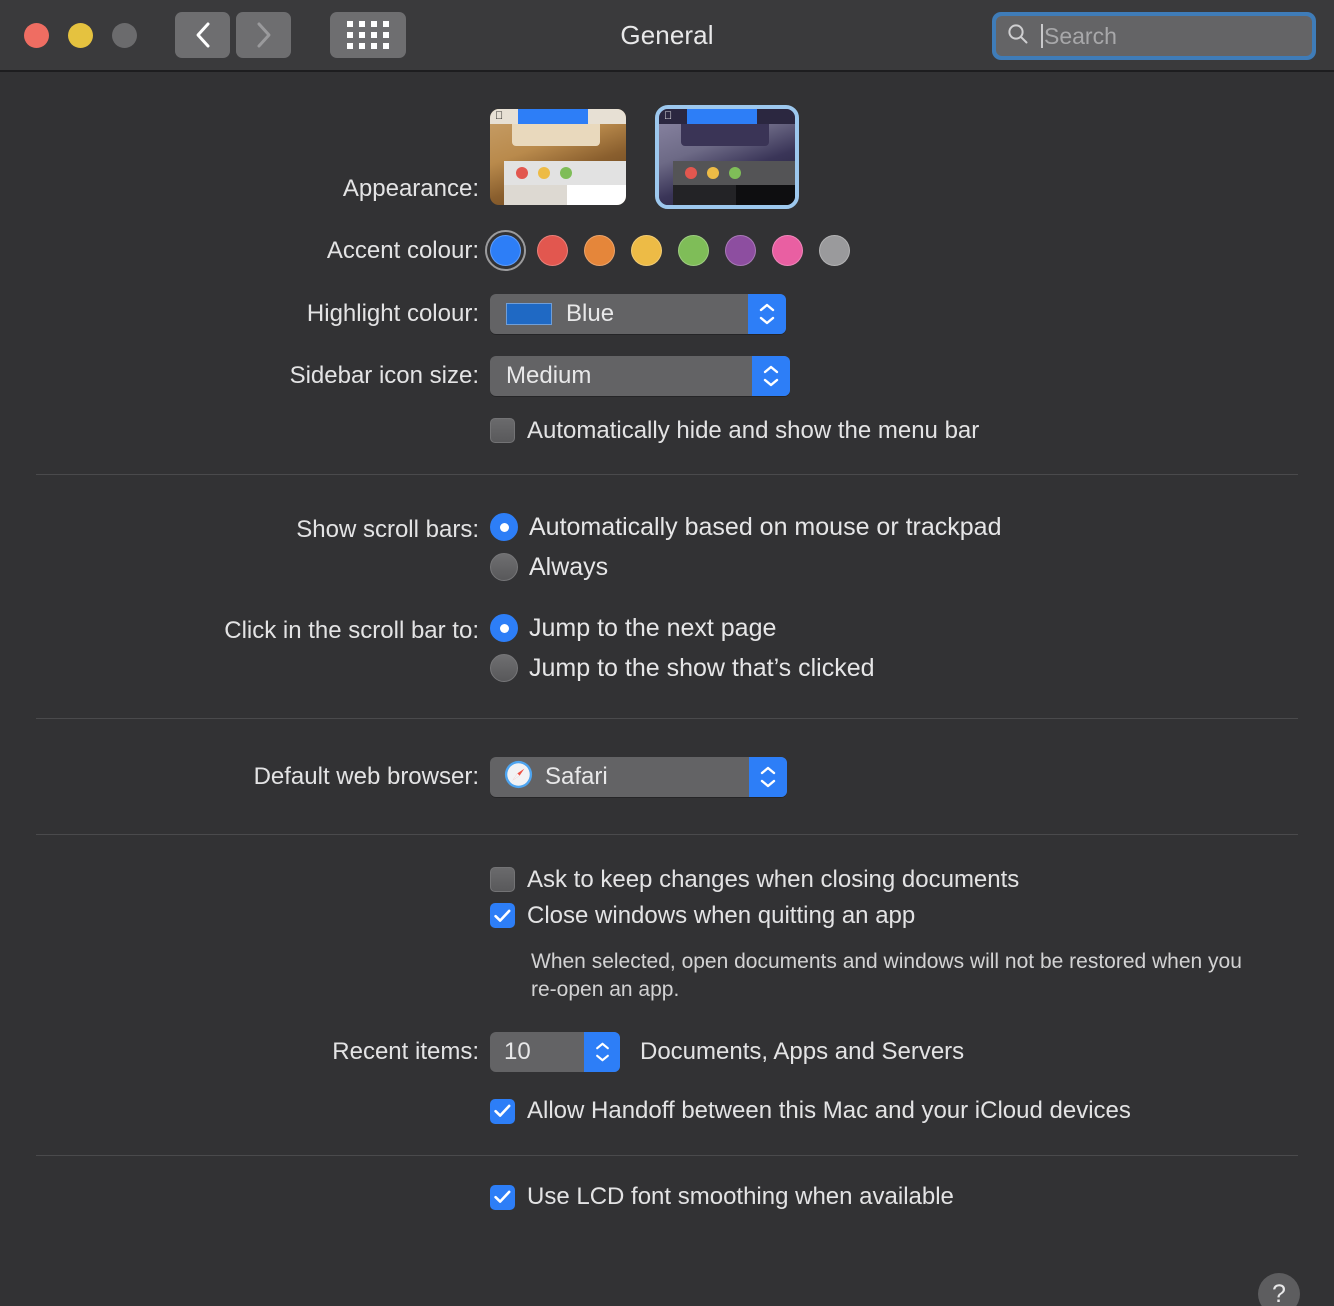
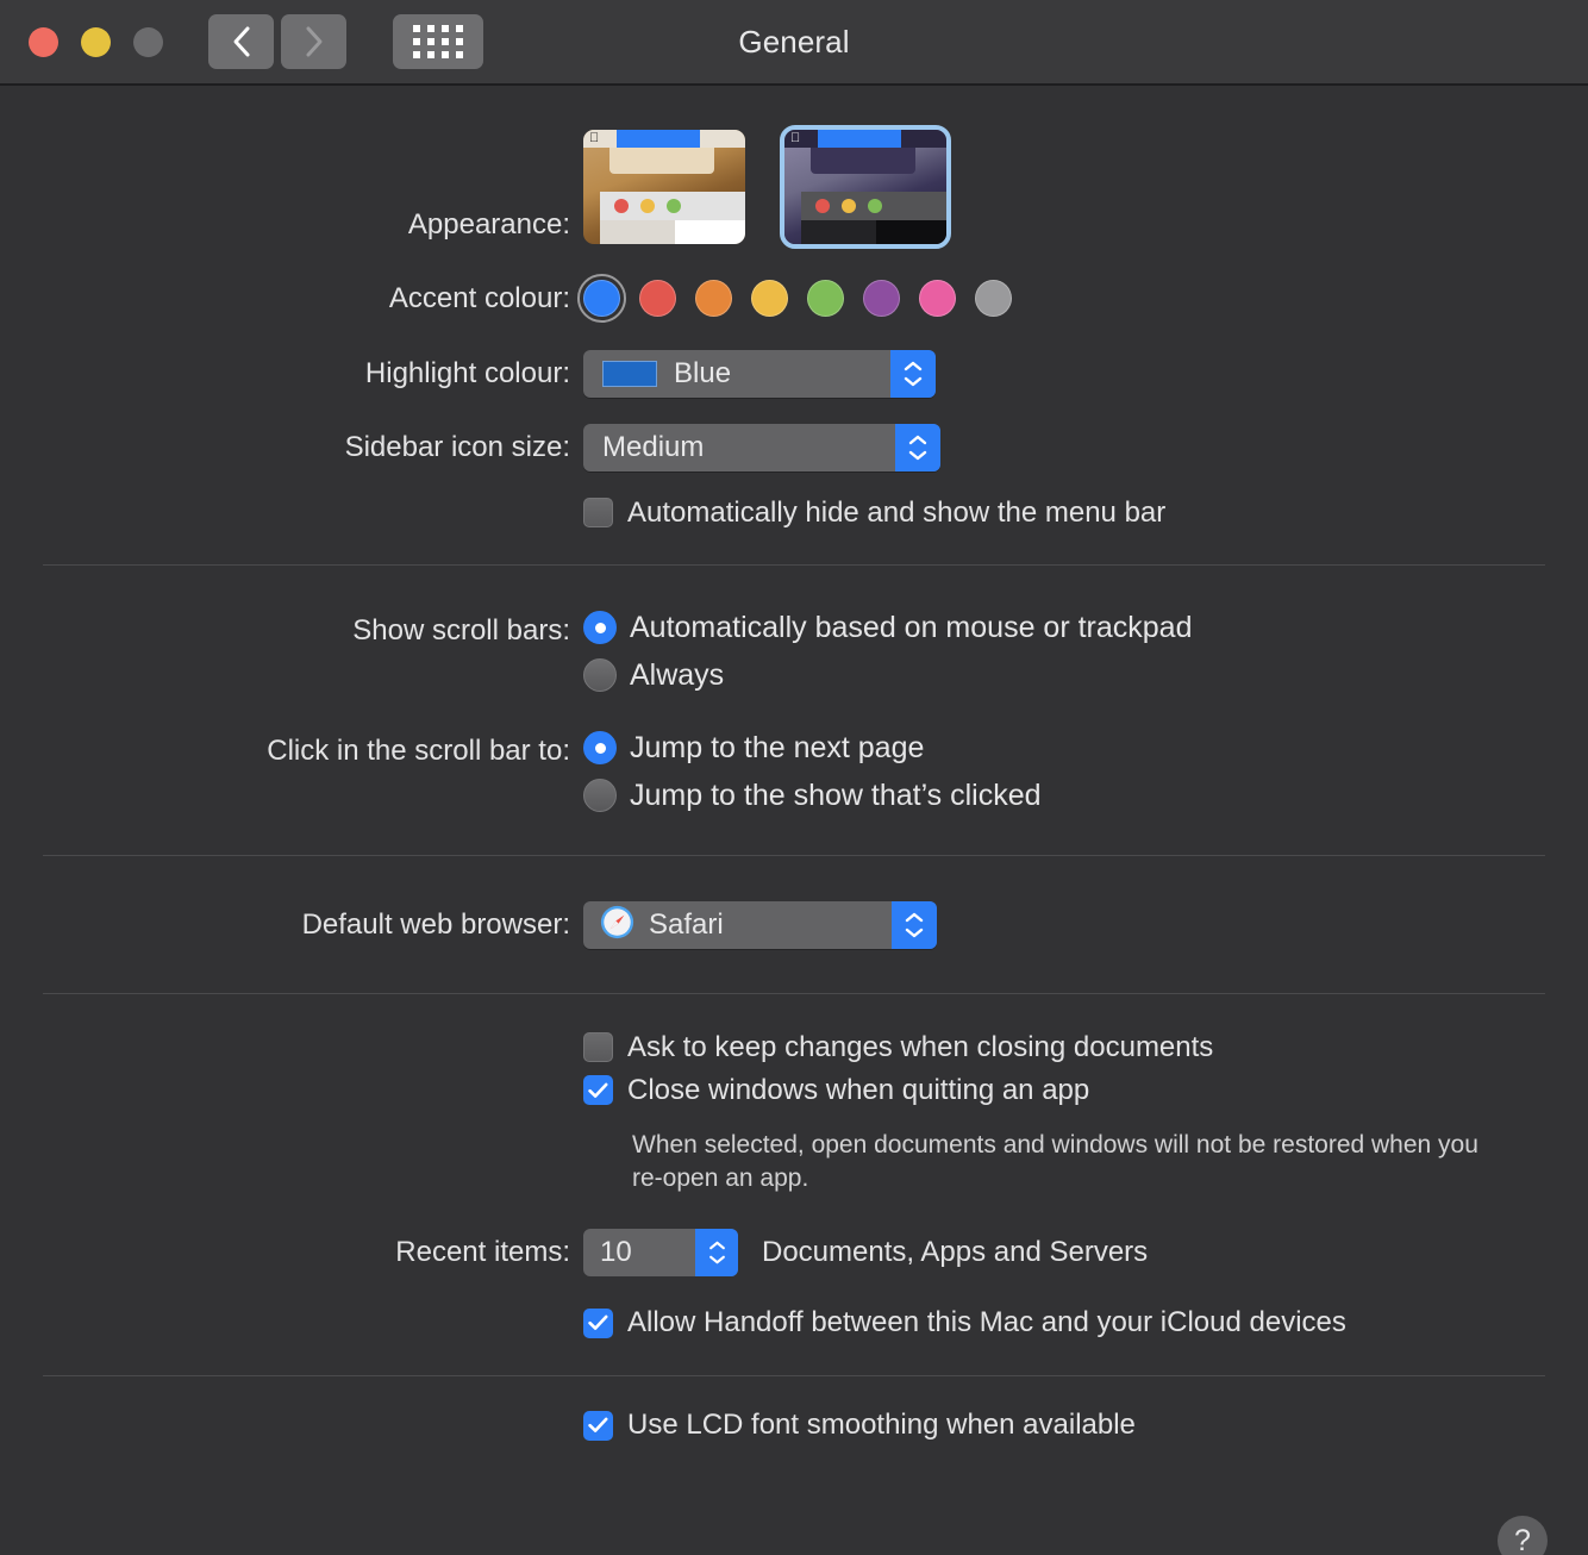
  General
- Search
  Appearance:
  
  
  Accent colour:
  Highlight colour:
  Blue
  Sidebar icon size:
  Medium
  Automatically hide and show the menu bar
  Show scroll bars:
  Automatically based on mouse or trackpad
  Always
  Click in the scroll bar to:
  Jump to the next page
  Jump to the show that’s clicked
  Default web browser:
  Safari
  Ask to keep changes when closing documents
  Close windows when quitting an app
  When selected, open documents and windows will not be restored when you re-open an app.
  Recent items:
  10
  Documents, Apps and Servers
  Allow Handoff between this Mac and your iCloud devices
  Use LCD font smoothing when available
  ?
